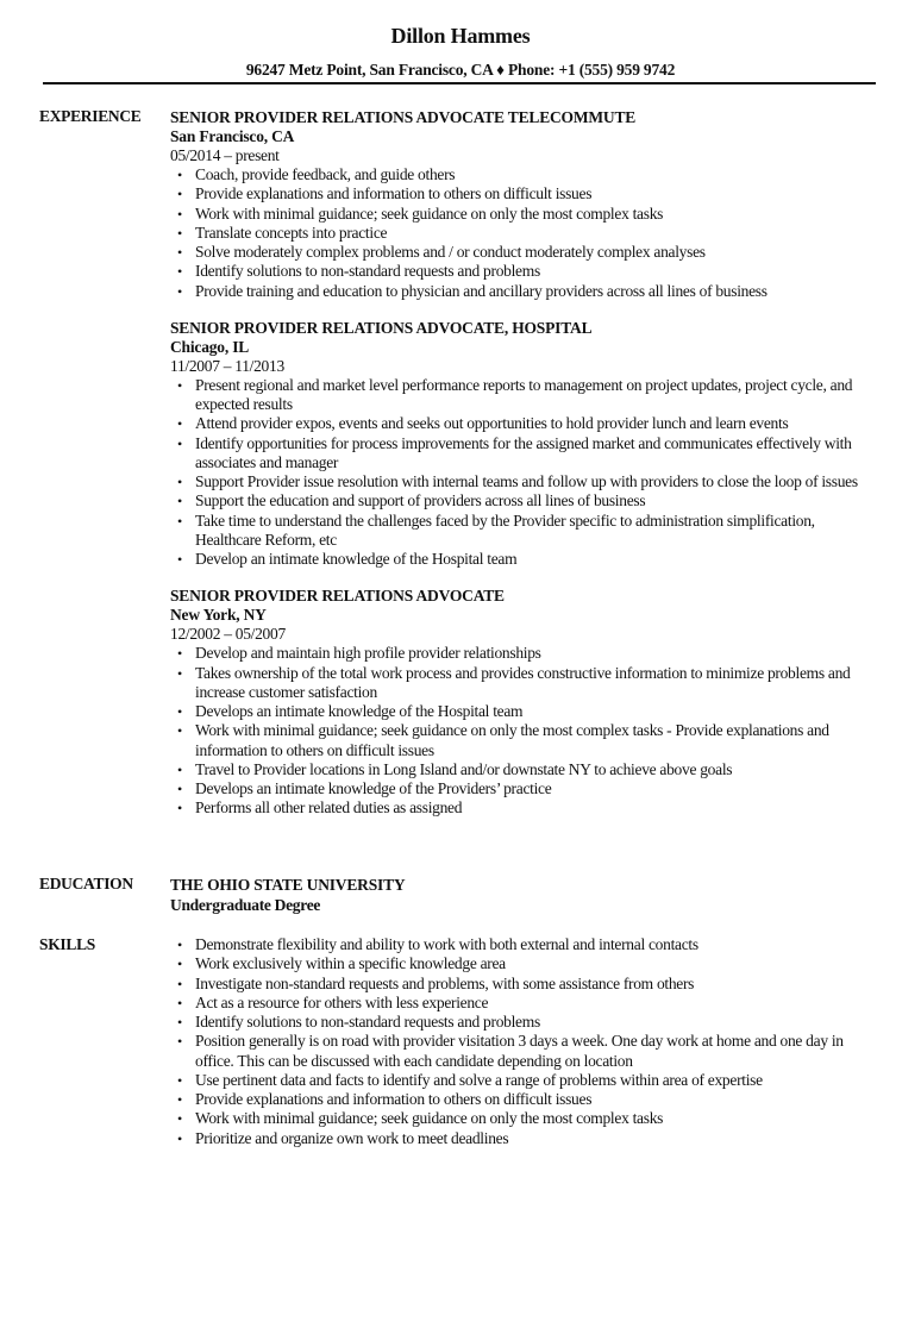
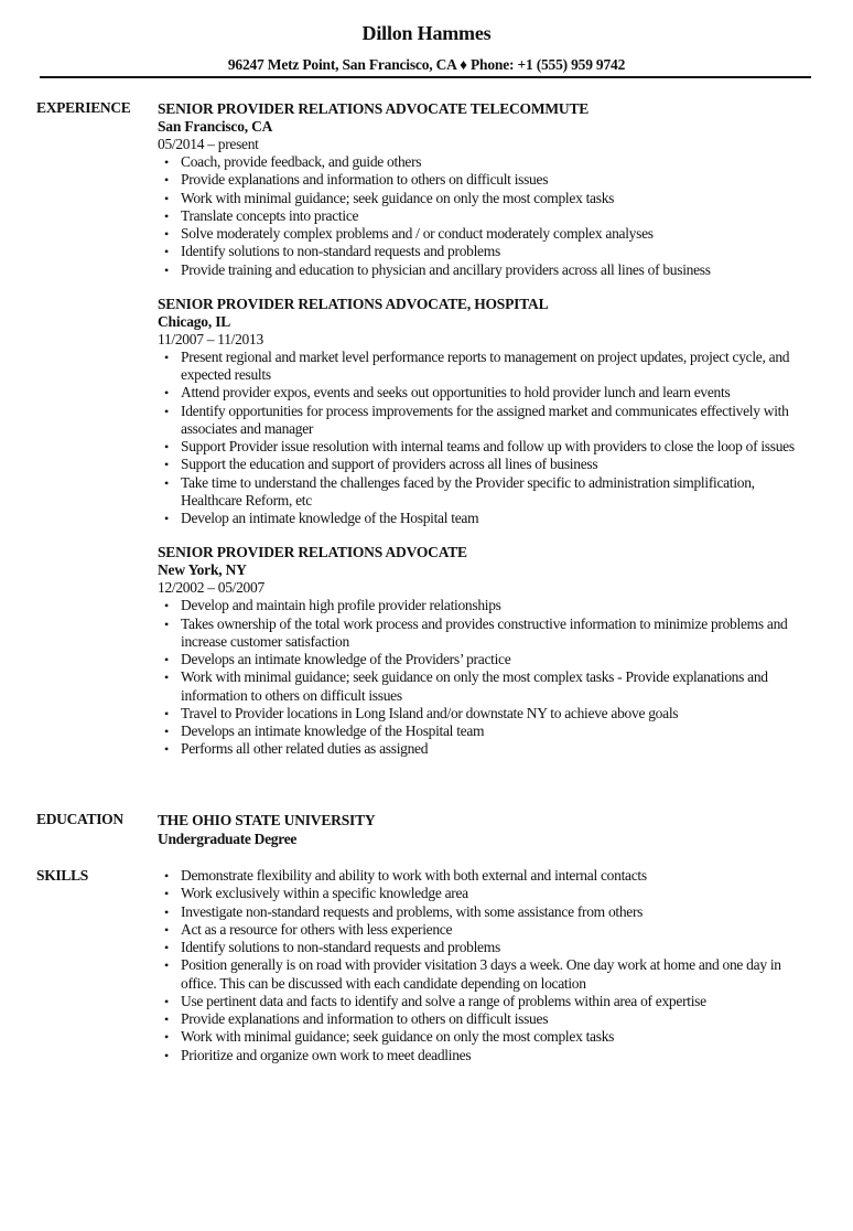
  Dillon Hammes
  96247 Metz Point, San Francisco, CA ♦ Phone: +1 (555) 959 9742
  EXPERIENCE
  SENIOR PROVIDER RELATIONS ADVOCATE TELECOMMUTE
  San Francisco, CA
  05/2014 – present
  Coach, provide feedback, and guide others
  Provide explanations and information to others on difficult issues
  Work with minimal guidance; seek guidance on only the most complex tasks
  Translate concepts into practice
  Solve moderately complex problems and / or conduct moderately complex analyses
  Identify solutions to non-standard requests and problems
  Provide training and education to physician and ancillary providers across all lines of business
  SENIOR PROVIDER RELATIONS ADVOCATE, HOSPITAL
  Chicago, IL
  11/2007 – 11/2013
  Present regional and market level performance reports to management on project updates, project cycle, and expected results
  Attend provider expos, events and seeks out opportunities to hold provider lunch and learn events
  Identify opportunities for process improvements for the assigned market and communicates effectively with associates and manager
  Support Provider issue resolution with internal teams and follow up with providers to close the loop of issues
  Support the education and support of providers across all lines of business
  Take time to understand the challenges faced by the Provider specific to administration simplification, Healthcare Reform, etc
  Develop an intimate knowledge of the Hospital team
  SENIOR PROVIDER RELATIONS ADVOCATE
  New York, NY
  12/2002 – 05/2007
  Develop and maintain high profile provider relationships
  Takes ownership of the total work process and provides constructive information to minimize problems and increase customer satisfaction
- Develops an intimate knowledge of the Hospital team
+ Develops an intimate knowledge of the Providers’ practice
  Work with minimal guidance; seek guidance on only the most complex tasks - Provide explanations and information to others on difficult issues
  Travel to Provider locations in Long Island and/or downstate NY to achieve above goals
- Develops an intimate knowledge of the Providers’ practice
+ Develops an intimate knowledge of the Hospital team
  Performs all other related duties as assigned
  EDUCATION
  THE OHIO STATE UNIVERSITY
  Undergraduate Degree
  SKILLS
  Demonstrate flexibility and ability to work with both external and internal contacts
  Work exclusively within a specific knowledge area
  Investigate non-standard requests and problems, with some assistance from others
  Act as a resource for others with less experience
  Identify solutions to non-standard requests and problems
  Position generally is on road with provider visitation 3 days a week. One day work at home and one day in office. This can be discussed with each candidate depending on location
  Use pertinent data and facts to identify and solve a range of problems within area of expertise
  Provide explanations and information to others on difficult issues
  Work with minimal guidance; seek guidance on only the most complex tasks
  Prioritize and organize own work to meet deadlines
